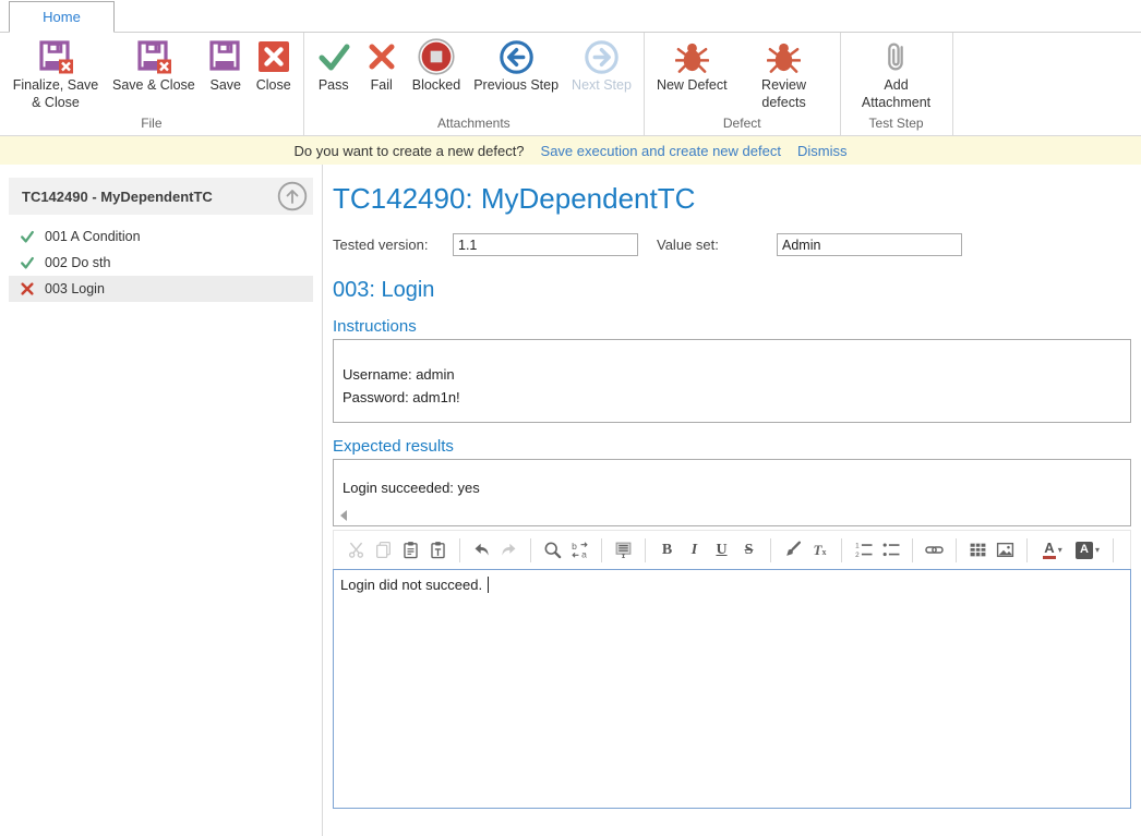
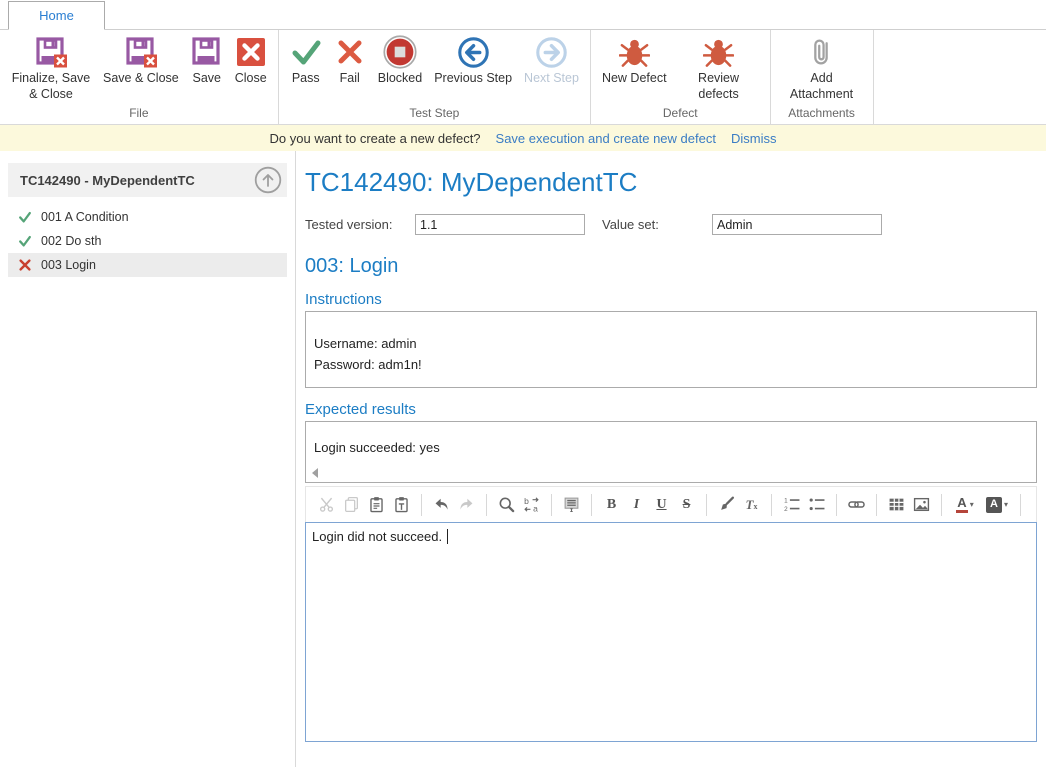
  Home
  Finalize, Save & Close
  Save & Close
  Save
  Close
  File
  Pass
  Fail
  Blocked
  Previous Step
  Next Step
- Attachments
+ Test Step
  New Defect
  Review defects
  Defect
  Add Attachment
- Test Step
+ Attachments
  Do you want to create a new defect?
  Save execution and create new defect
  Dismiss
  TC142490 - MyDependentTC
  001 A Condition
  002 Do sth
  003 Login
  TC142490: MyDependentTC
  Tested version:
  1.1
  Value set:
  Admin
  003: Login
  Instructions
  Username: admin
  Password: adm1n!
  Expected results
  Login succeeded: yes
  b
  a
  B
  I
  U
  S
  Tx
  A
  ▾
  A
  ▾
  Login did not succeed.
